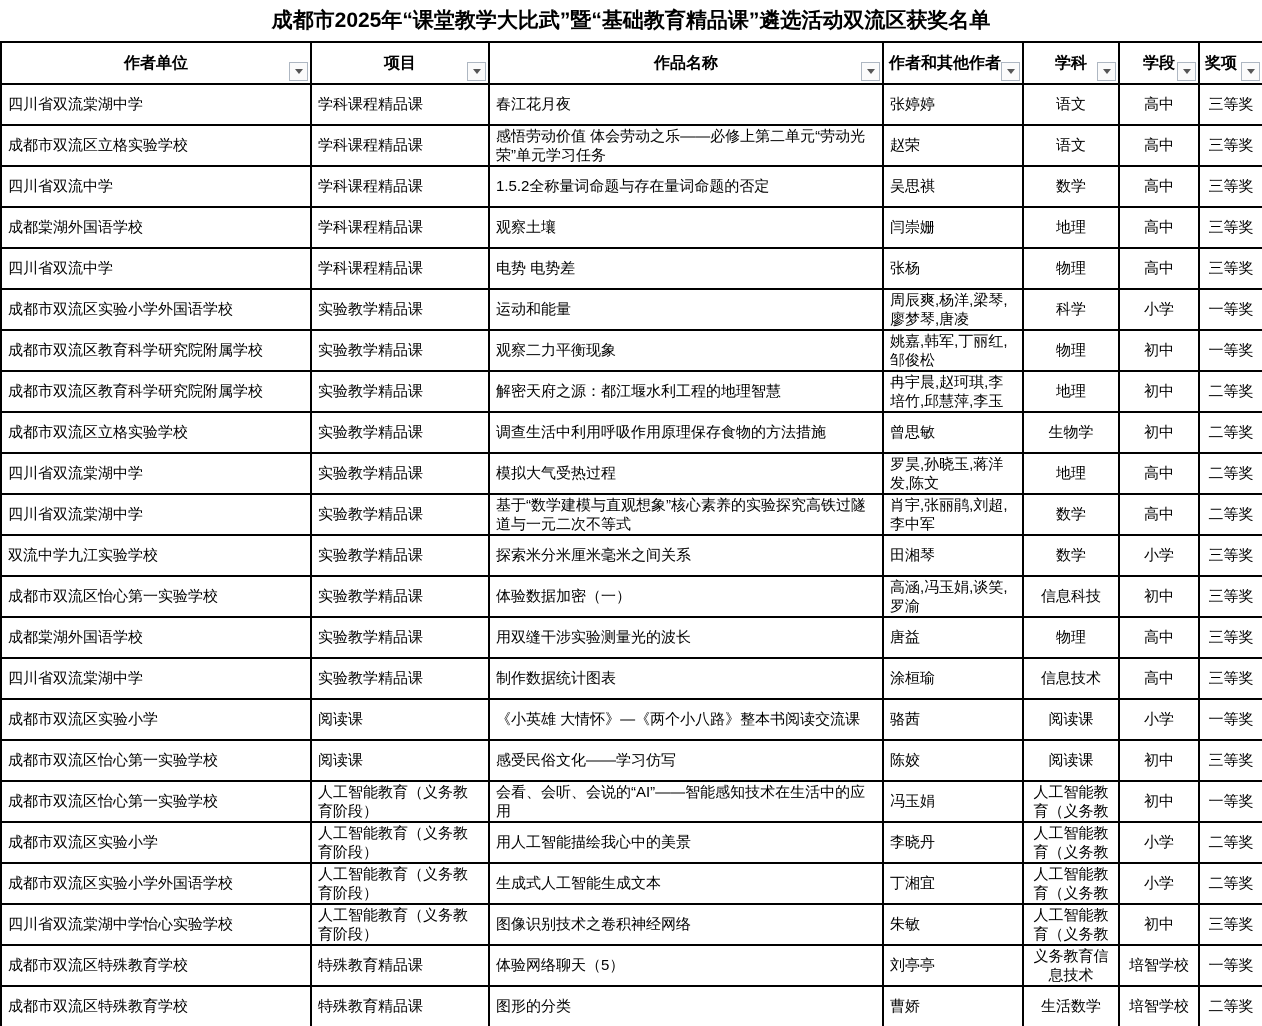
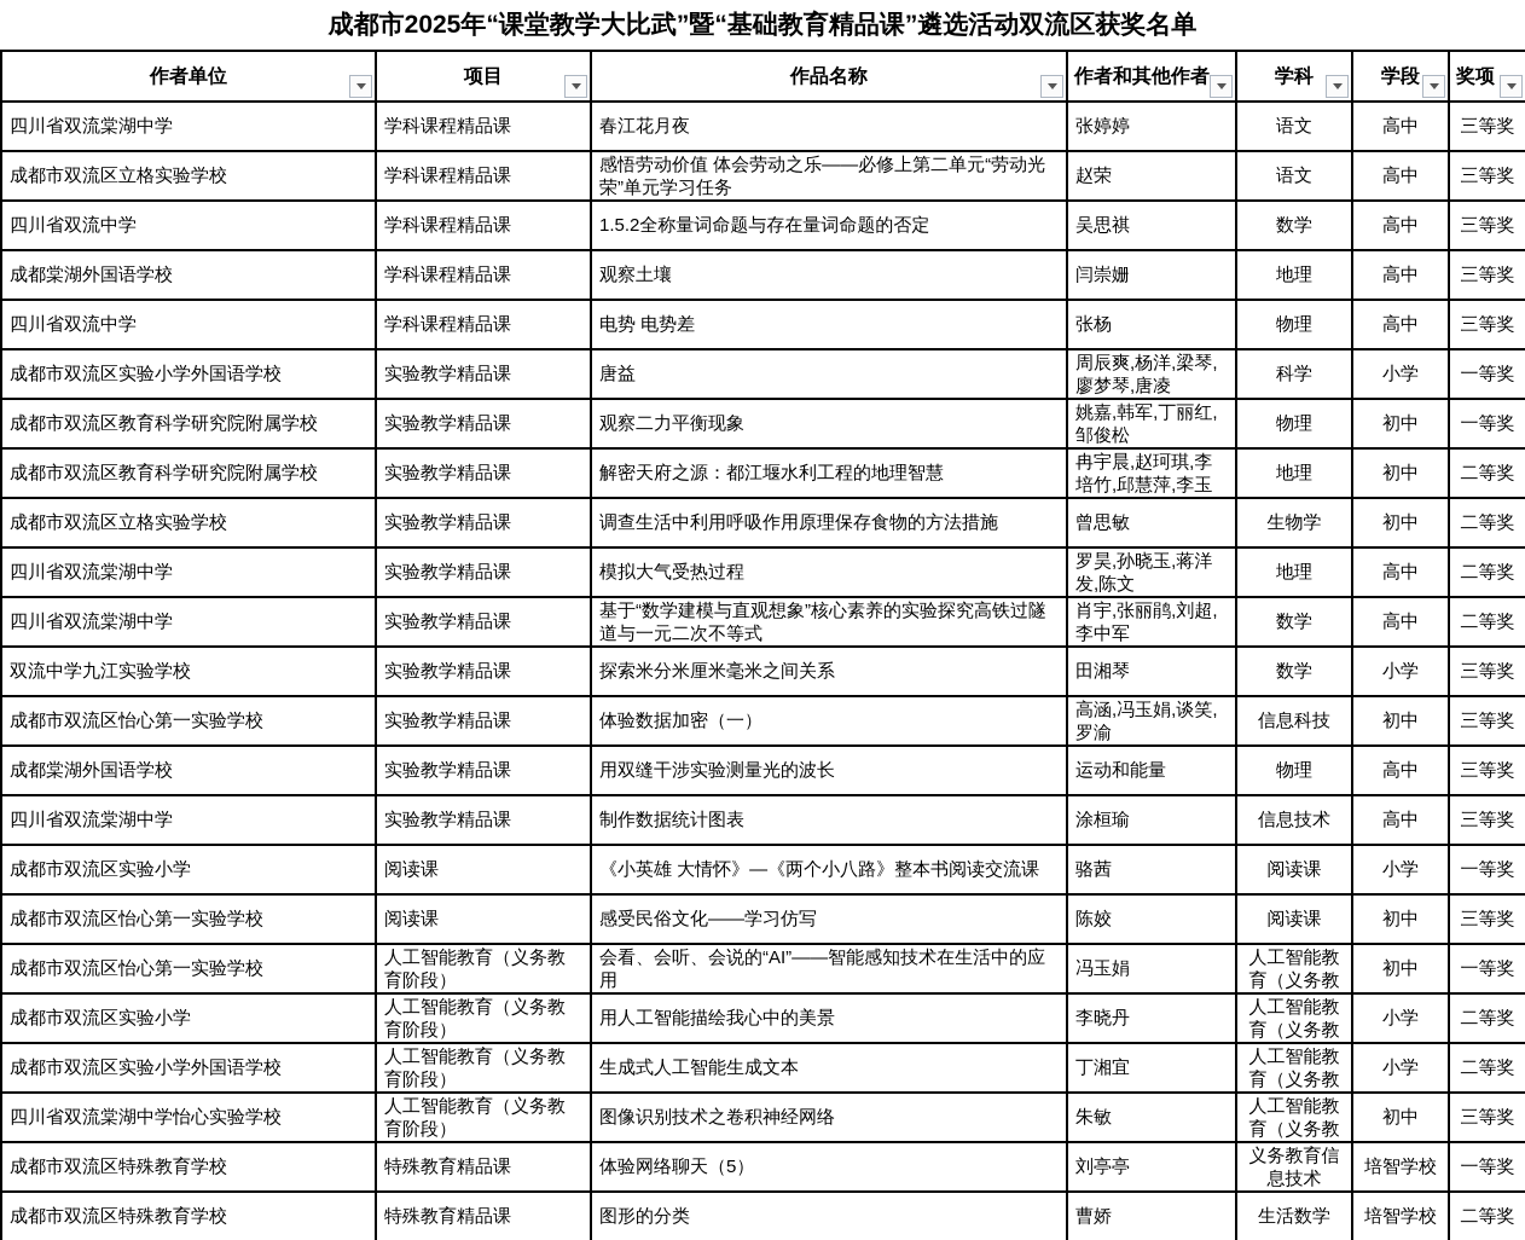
  成都市2025年“课堂教学大比武”暨“基础教育精品课”遴选活动双流区获奖名单
  作者单位	项目	作品名称	作者和其他作者	学科	学段	奖项
  四川省双流棠湖中学	学科课程精品课	春江花月夜	张婷婷	语文	高中	三等奖
  成都市双流区立格实验学校	学科课程精品课	感悟劳动价值 体会劳动之乐——必修上第二单元“劳动光荣”单元学习任务	赵荣	语文	高中	三等奖
  四川省双流中学	学科课程精品课	1.5.2全称量词命题与存在量词命题的否定	吴思祺	数学	高中	三等奖
  成都棠湖外国语学校	学科课程精品课	观察土壤	闫崇姗	地理	高中	三等奖
  四川省双流中学	学科课程精品课	电势 电势差	张杨	物理	高中	三等奖
- 成都市双流区实验小学外国语学校	实验教学精品课	运动和能量	周辰爽,杨洋,梁琴,廖梦琴,唐凌	科学	小学	一等奖
+ 成都市双流区实验小学外国语学校	实验教学精品课	唐益	周辰爽,杨洋,梁琴,廖梦琴,唐凌	科学	小学	一等奖
  成都市双流区教育科学研究院附属学校	实验教学精品课	观察二力平衡现象	姚嘉,韩军,丁丽红,邹俊松	物理	初中	一等奖
  成都市双流区教育科学研究院附属学校	实验教学精品课	解密天府之源：都江堰水利工程的地理智慧	冉宇晨,赵珂琪,李培竹,邱慧萍,李玉	地理	初中	二等奖
  成都市双流区立格实验学校	实验教学精品课	调查生活中利用呼吸作用原理保存食物的方法措施	曾思敏	生物学	初中	二等奖
  四川省双流棠湖中学	实验教学精品课	模拟大气受热过程	罗昊,孙晓玉,蒋洋发,陈文	地理	高中	二等奖
  四川省双流棠湖中学	实验教学精品课	基于“数学建模与直观想象”核心素养的实验探究高铁过隧道与一元二次不等式	肖宇,张丽鹃,刘超,李中军	数学	高中	二等奖
  双流中学九江实验学校	实验教学精品课	探索米分米厘米毫米之间关系	田湘琴	数学	小学	三等奖
  成都市双流区怡心第一实验学校	实验教学精品课	体验数据加密（一）	高涵,冯玉娟,谈笑,罗渝	信息科技	初中	三等奖
- 成都棠湖外国语学校	实验教学精品课	用双缝干涉实验测量光的波长	唐益	物理	高中	三等奖
+ 成都棠湖外国语学校	实验教学精品课	用双缝干涉实验测量光的波长	运动和能量	物理	高中	三等奖
  四川省双流棠湖中学	实验教学精品课	制作数据统计图表	涂桓瑜	信息技术	高中	三等奖
  成都市双流区实验小学	阅读课	《小英雄 大情怀》—《两个小八路》整本书阅读交流课	骆茜	阅读课	小学	一等奖
  成都市双流区怡心第一实验学校	阅读课	感受民俗文化——学习仿写	陈姣	阅读课	初中	三等奖
  成都市双流区怡心第一实验学校	人工智能教育（义务教育阶段）	会看、会听、会说的“AI”——智能感知技术在生活中的应用	冯玉娟	人工智能教育（义务教	初中	一等奖
  成都市双流区实验小学	人工智能教育（义务教育阶段）	用人工智能描绘我心中的美景	李晓丹	人工智能教育（义务教	小学	二等奖
  成都市双流区实验小学外国语学校	人工智能教育（义务教育阶段）	生成式人工智能生成文本	丁湘宜	人工智能教育（义务教	小学	二等奖
  四川省双流棠湖中学怡心实验学校	人工智能教育（义务教育阶段）	图像识别技术之卷积神经网络	朱敏	人工智能教育（义务教	初中	三等奖
  成都市双流区特殊教育学校	特殊教育精品课	体验网络聊天（5）	刘亭亭	义务教育信息技术	培智学校	一等奖
  成都市双流区特殊教育学校	特殊教育精品课	图形的分类	曹娇	生活数学	培智学校	二等奖
